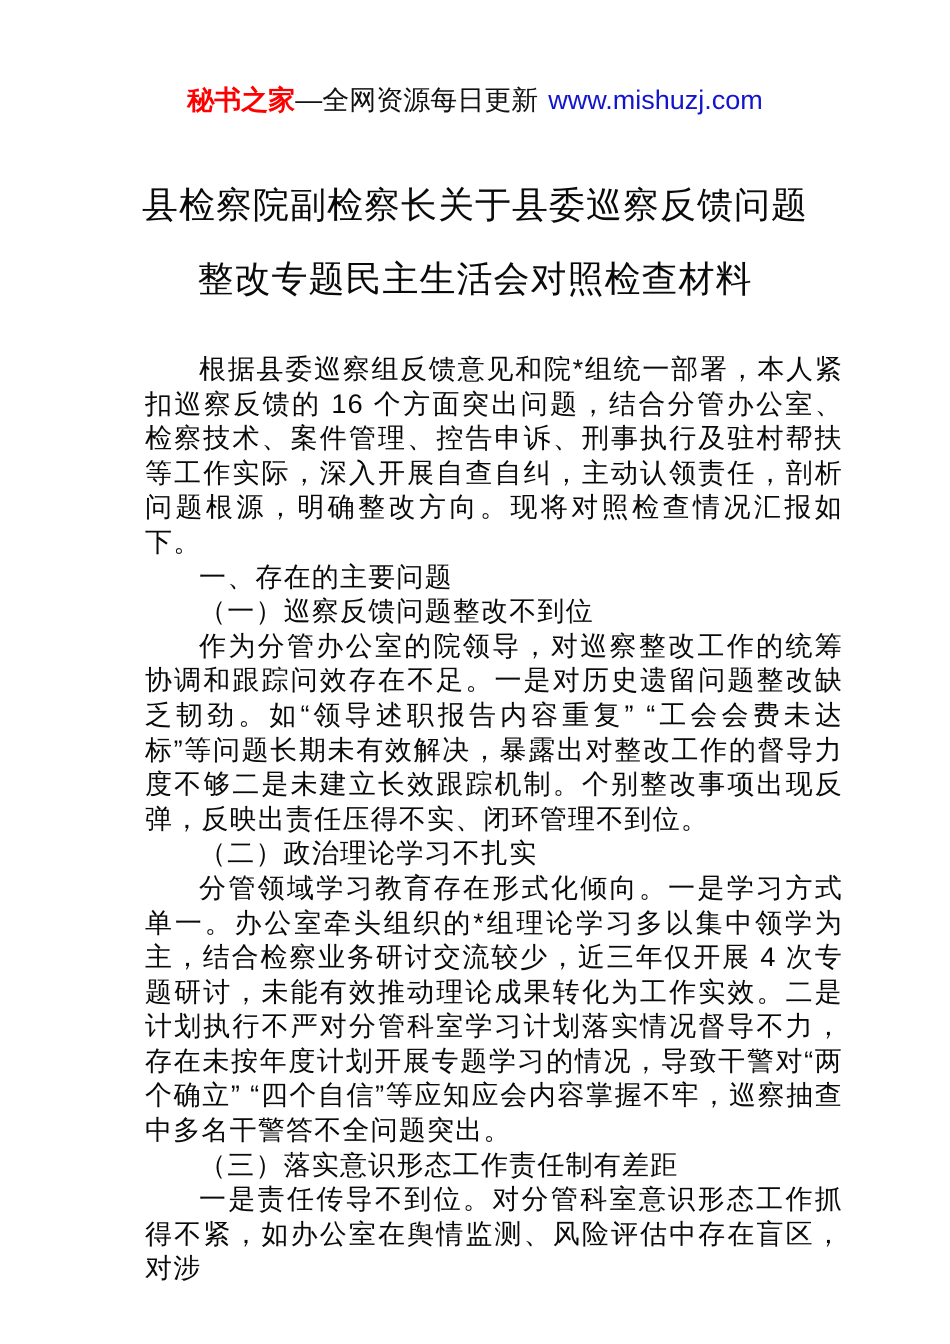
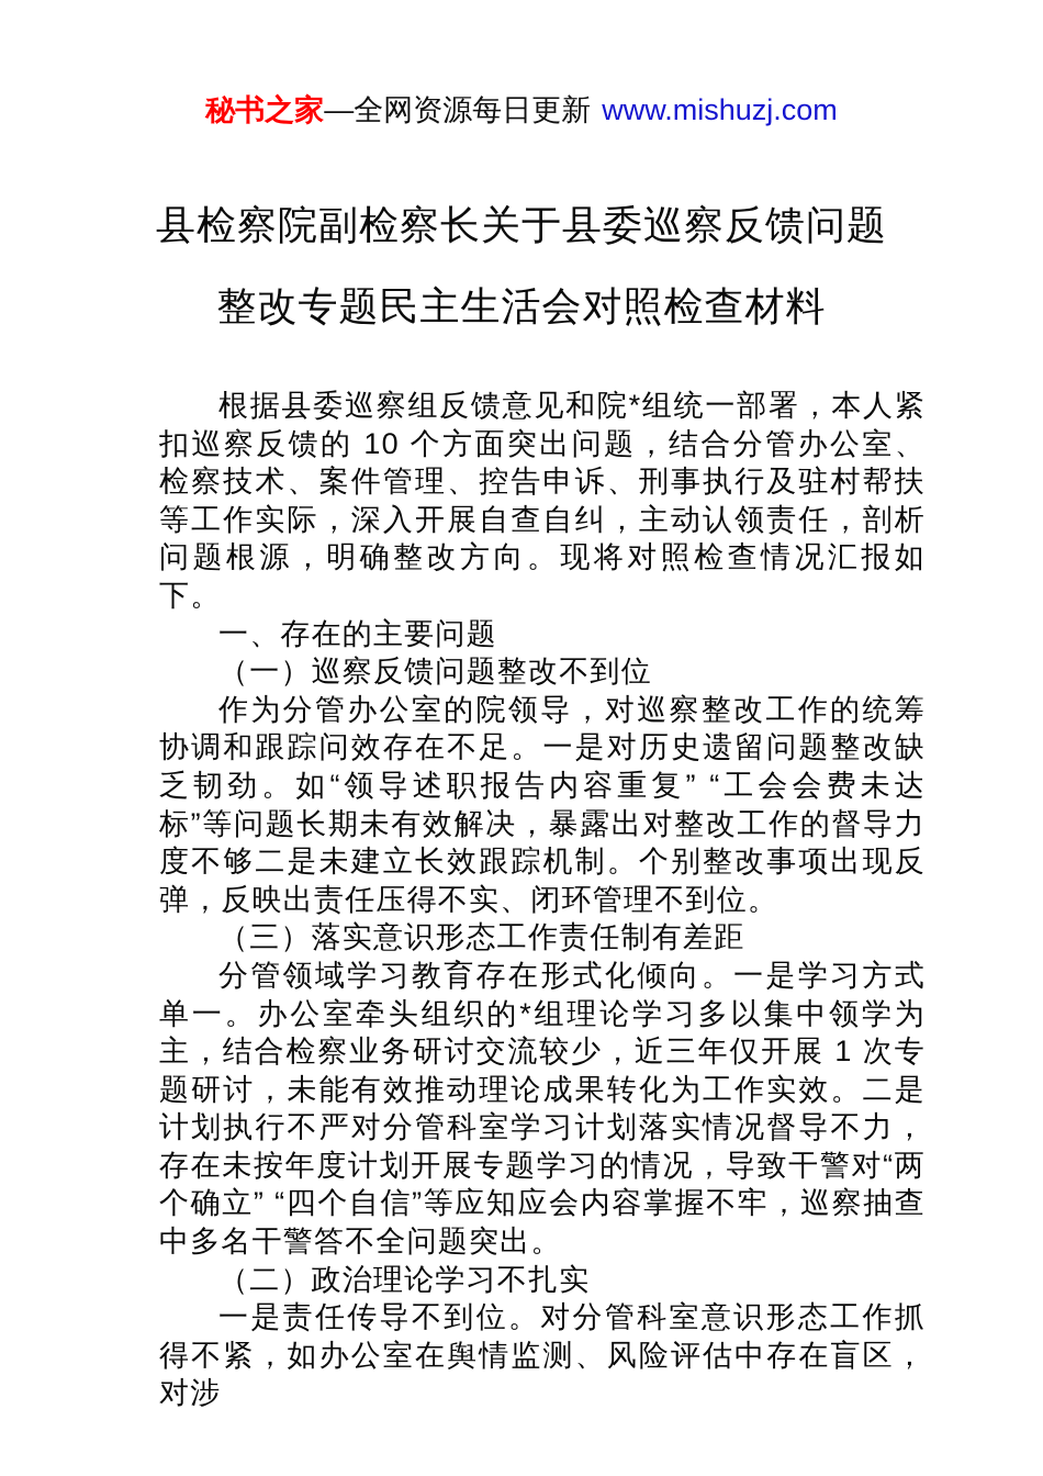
  秘书之家—全网资源每日更新 www.mishuzj.com
  县检察院副检察长关于县委巡察反馈问题
  整改专题民主生活会对照检查材料
- 根据县委巡察组反馈意见和院*组统一部署，本人紧扣巡察反馈的 16 个方面突出问题，结合分管办公室、检察技术、案件管理、控告申诉、刑事执行及驻村帮扶等工作实际，深入开展自查自纠，主动认领责任，剖析问题根源，明确整改方向。现将对照检查情况汇报如下。
+ 根据县委巡察组反馈意见和院*组统一部署，本人紧扣巡察反馈的 10 个方面突出问题，结合分管办公室、检察技术、案件管理、控告申诉、刑事执行及驻村帮扶等工作实际，深入开展自查自纠，主动认领责任，剖析问题根源，明确整改方向。现将对照检查情况汇报如下。
  一、存在的主要问题
  （一）巡察反馈问题整改不到位
  作为分管办公室的院领导，对巡察整改工作的统筹协调和跟踪问效存在不足。一是对历史遗留问题整改缺乏韧劲。如“领导述职报告内容重复” “工会会费未达标”等问题长期未有效解决，暴露出对整改工作的督导力度不够二是未建立长效跟踪机制。个别整改事项出现反弹，反映出责任压得不实、闭环管理不到位。
- （二）政治理论学习不扎实
+ （三）落实意识形态工作责任制有差距
- 分管领域学习教育存在形式化倾向。一是学习方式单一。办公室牵头组织的*组理论学习多以集中领学为主，结合检察业务研讨交流较少，近三年仅开展 4 次专题研讨，未能有效推动理论成果转化为工作实效。二是计划执行不严对分管科室学习计划落实情况督导不力，存在未按年度计划开展专题学习的情况，导致干警对“两个确立” “四个自信”等应知应会内容掌握不牢，巡察抽查中多名干警答不全问题突出。
+ 分管领域学习教育存在形式化倾向。一是学习方式单一。办公室牵头组织的*组理论学习多以集中领学为主，结合检察业务研讨交流较少，近三年仅开展 1 次专题研讨，未能有效推动理论成果转化为工作实效。二是计划执行不严对分管科室学习计划落实情况督导不力，存在未按年度计划开展专题学习的情况，导致干警对“两个确立” “四个自信”等应知应会内容掌握不牢，巡察抽查中多名干警答不全问题突出。
- （三）落实意识形态工作责任制有差距
+ （二）政治理论学习不扎实
  一是责任传导不到位。对分管科室意识形态工作抓得不紧，如办公室在舆情监测、风险评估中存在盲区，对涉
